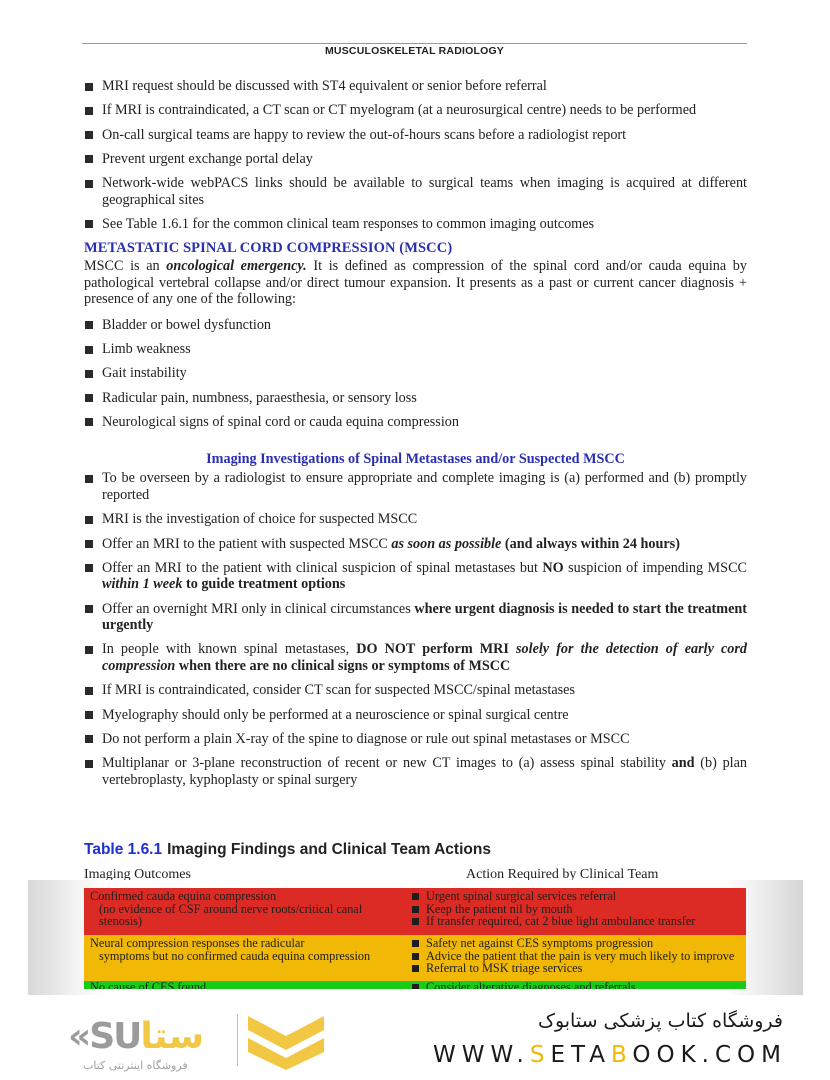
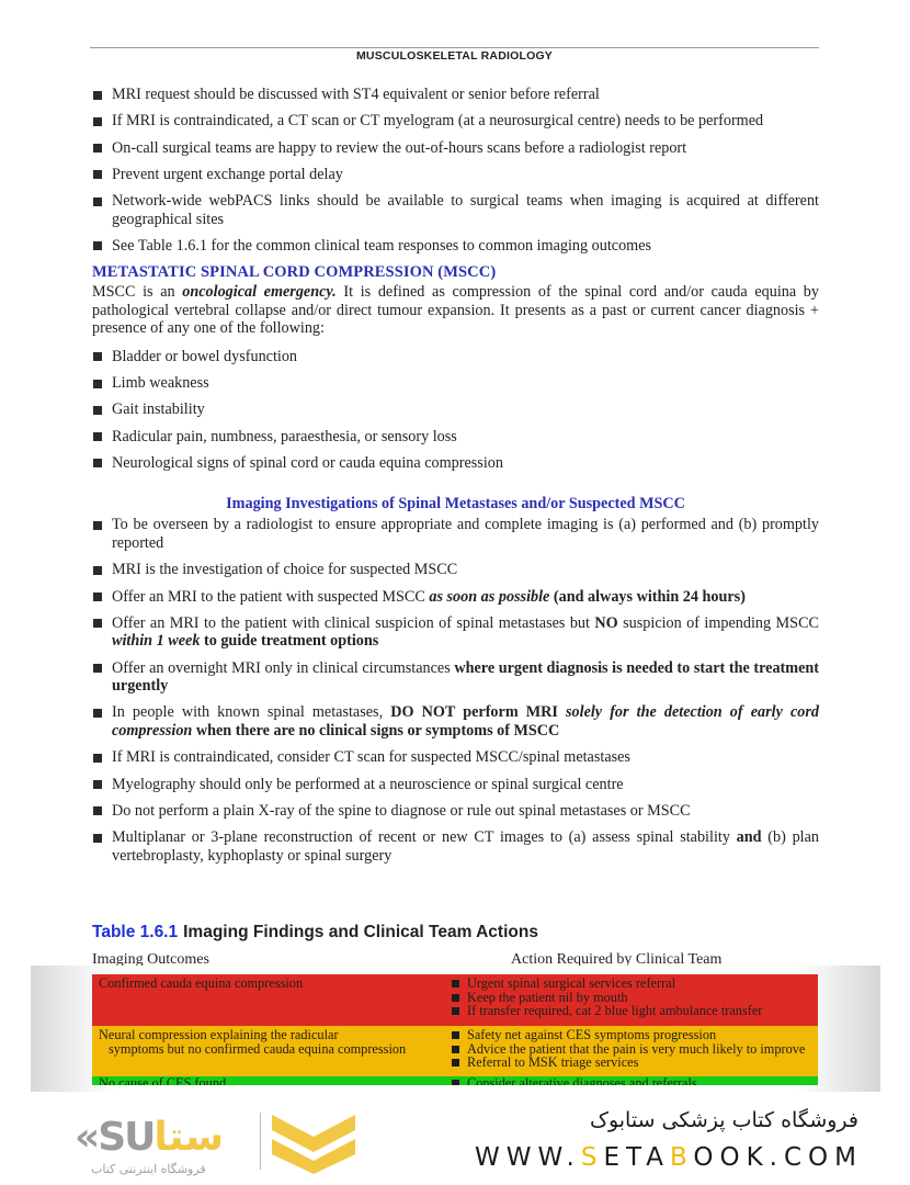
  MUSCULOSKELETAL RADIOLOGY
  MRI request should be discussed with ST4 equivalent or senior before referral
  If MRI is contraindicated, a CT scan or CT myelogram (at a neurosurgical centre) needs to be performed
  On-call surgical teams are happy to review the out-of-hours scans before a radiologist report
  Prevent urgent exchange portal delay
  Network-wide webPACS links should be available to surgical teams when imaging is acquired at different geographical sites
  See Table 1.6.1 for the common clinical team responses to common imaging outcomes
  METASTATIC SPINAL CORD COMPRESSION (MSCC)
  MSCC is an oncological emergency. It is defined as compression of the spinal cord and/or cauda equina by pathological vertebral collapse and/or direct tumour expansion. It presents as a past or current cancer diagnosis + presence of any one of the following:
  Bladder or bowel dysfunction
  Limb weakness
  Gait instability
  Radicular pain, numbness, paraesthesia, or sensory loss
  Neurological signs of spinal cord or cauda equina compression
  Imaging Investigations of Spinal Metastases and/or Suspected MSCC
  To be overseen by a radiologist to ensure appropriate and complete imaging is (a) performed and (b) promptly reported
  MRI is the investigation of choice for suspected MSCC
  Offer an MRI to the patient with suspected MSCC as soon as possible (and always within 24 hours)
  Offer an MRI to the patient with clinical suspicion of spinal metastases but NO suspicion of impending MSCC within 1 week to guide treatment options
  Offer an overnight MRI only in clinical circumstances where urgent diagnosis is needed to start the treatment urgently
  In people with known spinal metastases, DO NOT perform MRI solely for the detection of early cord compression when there are no clinical signs or symptoms of MSCC
  If MRI is contraindicated, consider CT scan for suspected MSCC/spinal metastases
  Myelography should only be performed at a neuroscience or spinal surgical centre
  Do not perform a plain X-ray of the spine to diagnose or rule out spinal metastases or MSCC
  Multiplanar or 3-plane reconstruction of recent or new CT images to (a) assess spinal stability and (b) plan vertebroplasty, kyphoplasty or spinal surgery
  Table 1.6.1 Imaging Findings and Clinical Team Actions
  Imaging Outcomes
  Action Required by Clinical Team
  Confirmed cauda equina compression
- (no evidence of CSF around nerve roots/critical canal stenosis)
  Urgent spinal surgical services referral
  Keep the patient nil by mouth
  If transfer required, cat 2 blue light ambulance transfer
- Neural compression responses the radicular
+ Neural compression explaining the radicular
  symptoms but no confirmed cauda equina compression
  Safety net against CES symptoms progression
  Advice the patient that the pain is very much likely to improve
  Referral to MSK triage services
  No cause of CES found
  Consider alterative diagnoses and referrals
  «SU ستا
  فروشگاه اینترنتی کتاب
  فروشگاه کتاب پزشکی ستابوک
  WWW.SETABOOK.COM
